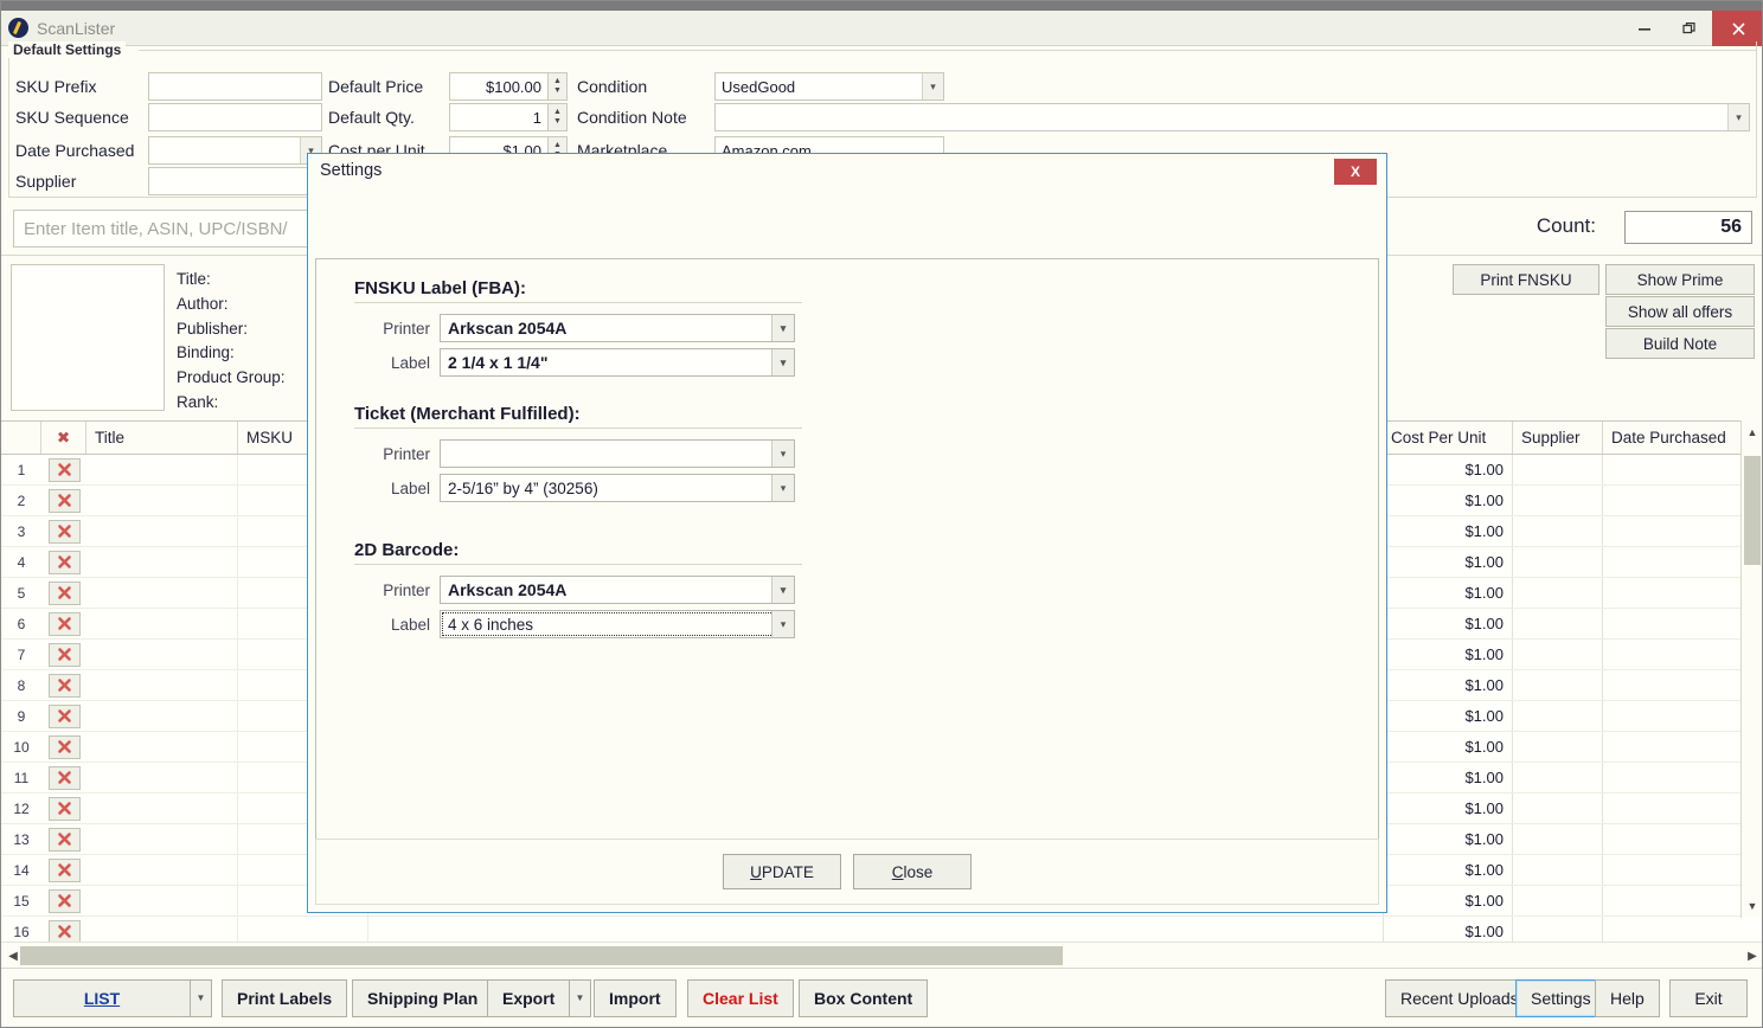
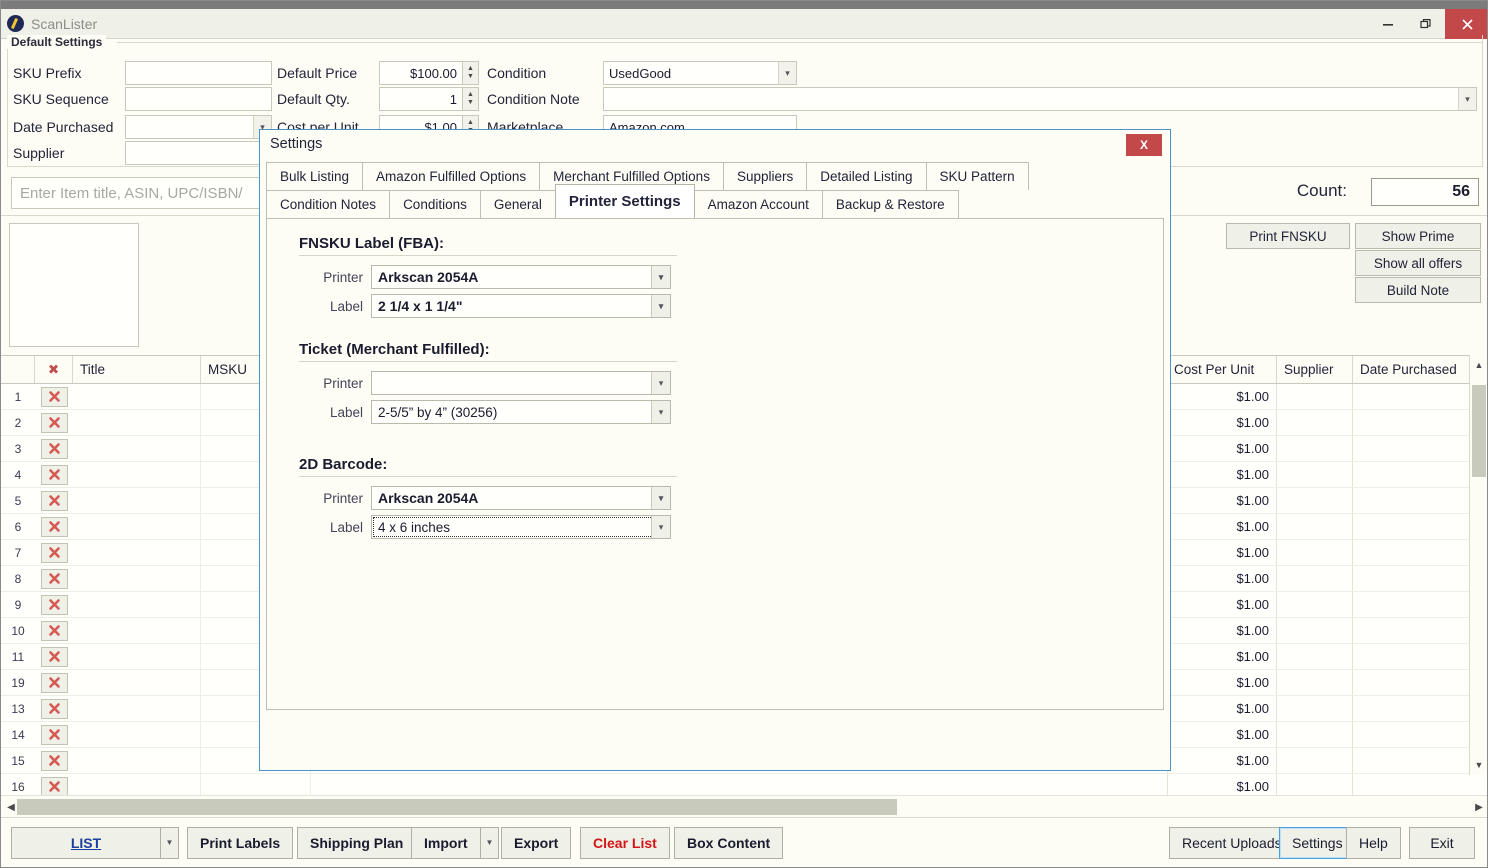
  ScanLister
  Default Settings
  SKU Prefix
  SKU Sequence
  Date Purchased
  ▾
  Supplier
  Default Price
  $100.00
  Default Qty.
  1
  Cost per Unit
  $1.00
  Condition
  UsedGood
  ▾
  Condition Note
  ▾
  Marketplace
  Amazon.com
  Enter Item title, ASIN, UPC/ISBN/
  Count:
  56
- Title:
- Author:
- Publisher:
- Binding:
- Product Group:
- Rank:
  Print FNSKU
  Show Prime
  Show all offers
  Build Note
  ✖
  Title
  MSKU
  Cost Per Unit
  Supplier
  Date Purchased
  1
  $1.00
  2
  $1.00
  3
  $1.00
  4
  $1.00
  5
  $1.00
  6
  $1.00
  7
  $1.00
  8
  $1.00
  9
  $1.00
  10
  $1.00
  11
  $1.00
- 12
+ 19
  $1.00
  13
  $1.00
  14
  $1.00
  15
  $1.00
  16
  $1.00
  ▲
  ▼
  ◀
  ▶
  LIST
  ▼
  Print Labels
  Shipping Plan
- Export
+ Import
  ▼
- Import
+ Export
  Clear List
  Box Content
  Recent Upload
  Settings
  Help
  Exit
  Settings
  X
+ Bulk Listing
+ Amazon Fulfilled Options
+ Merchant Fulfilled Options
+ Suppliers
+ Detailed Listing
+ SKU Pattern
+ Condition Notes
+ Conditions
+ General
+ Printer Settings
+ Amazon Account
+ Backup & Restore
  FNSKU Label (FBA):
  Printer
  Arkscan 2054A
  ▾
  Label
  2 1/4 x 1 1/4"
  ▾
  Ticket (Merchant Fulfilled):
  Printer
  ▾
  Label
- 2-5/16” by 4” (30256)
+ 2-5/5” by 4” (30256)
  ▾
  2D Barcode:
  Printer
  Arkscan 2054A
  ▾
  Label
  4 x 6 inches
  ▾
- UPDATE
- Close
